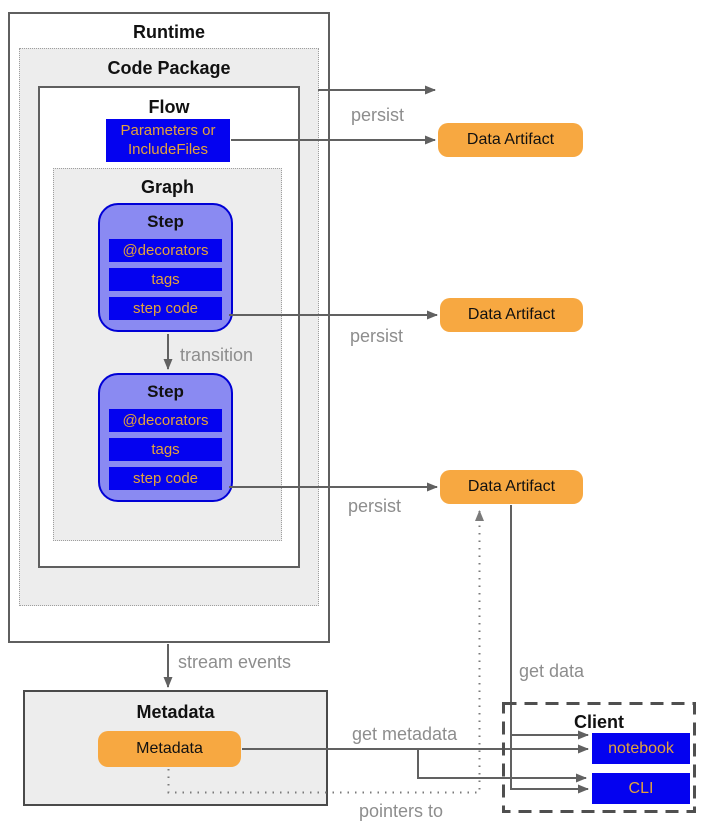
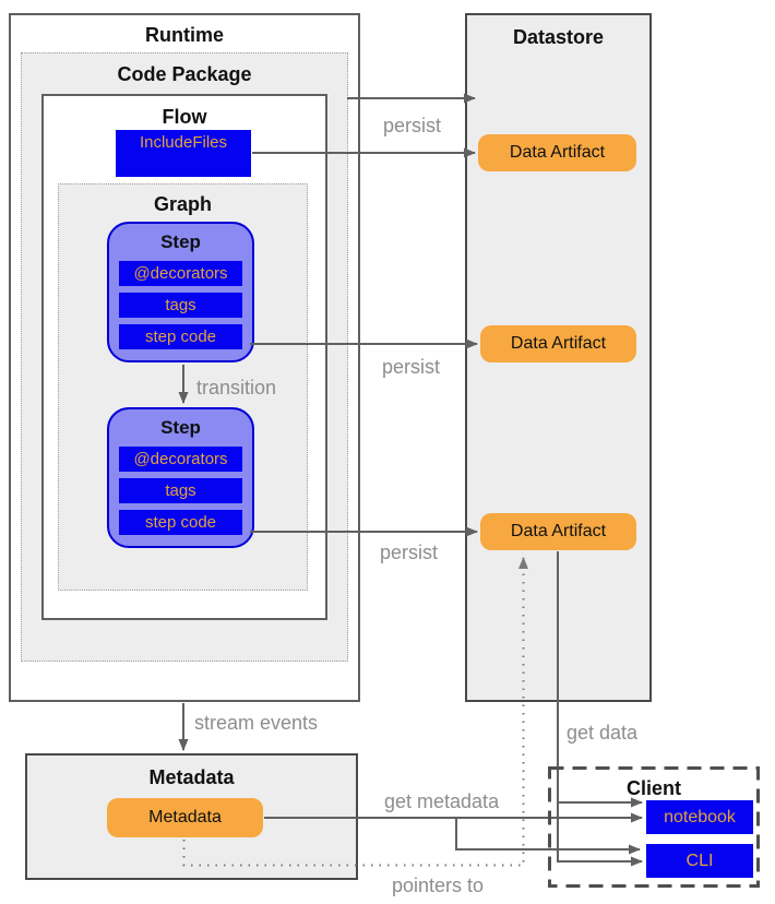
  Runtime
  Code Package
  Flow
- Parameters or
  IncludeFiles
  Graph
  Step
  @decorators
  tags
  step code
  Step
  @decorators
  tags
  step code
+ Datastore
  Data Artifact
  Data Artifact
  Data Artifact
  Metadata
  Metadata
  Client
  notebook
  CLI
  persist
  persist
  persist
  transition
  stream events
  get metadata
  get data
  pointers to
